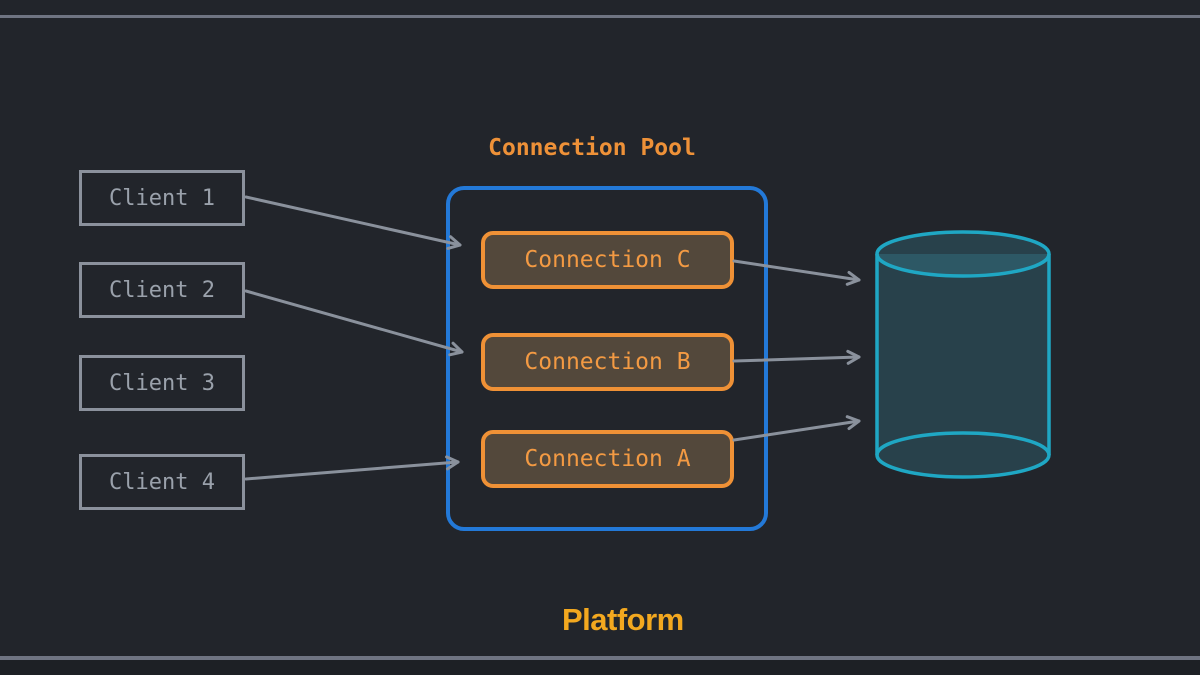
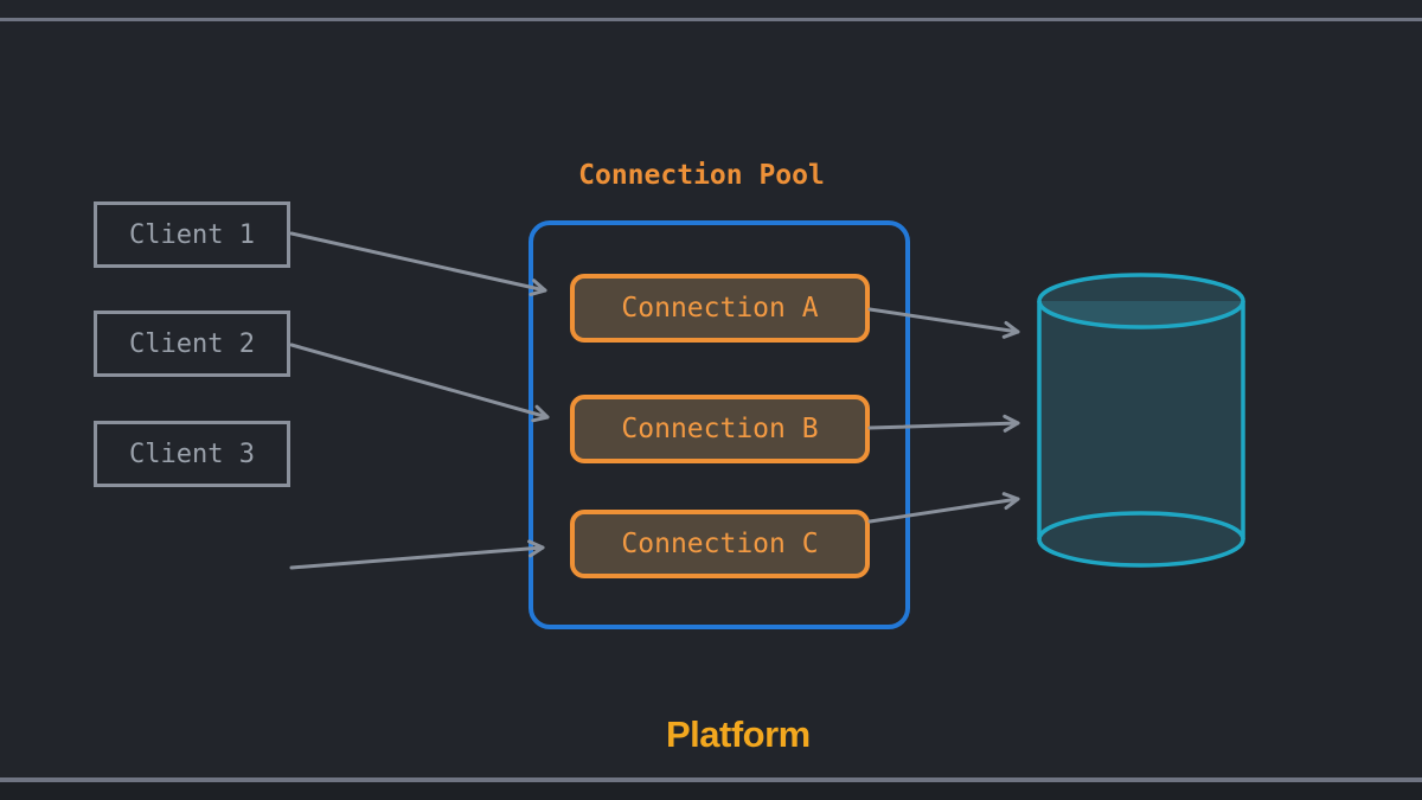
  Connection Pool
  Client 1
  Client 2
  Client 3
- Client 4
- Connection C
+ Connection A
  Connection B
- Connection A
+ Connection C
  Platform
